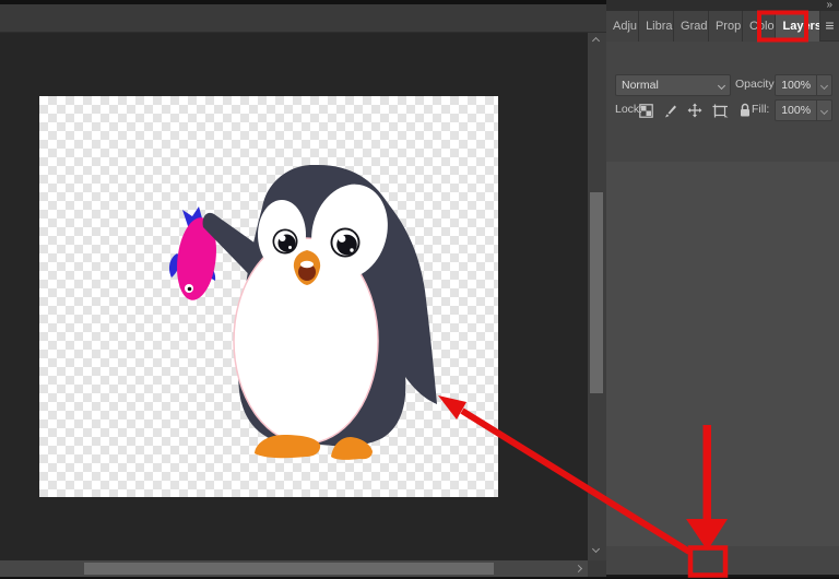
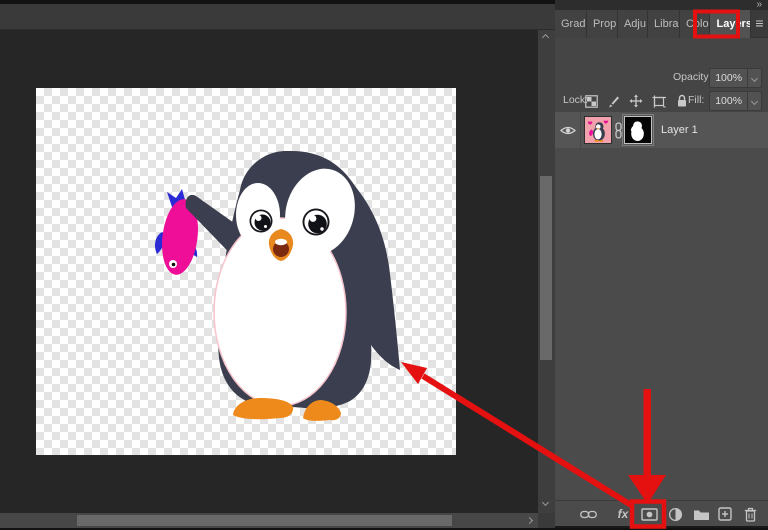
  »
- Adju
+ Grad
- Libra
+ Prop
- Grad
+ Adju
- Prop
+ Libra
  Clo
  Layrs
  ≡
- Normal
  Opacity
  100%
  Lock:
  Fill:
  100%
+ Layer 1
+ fx
